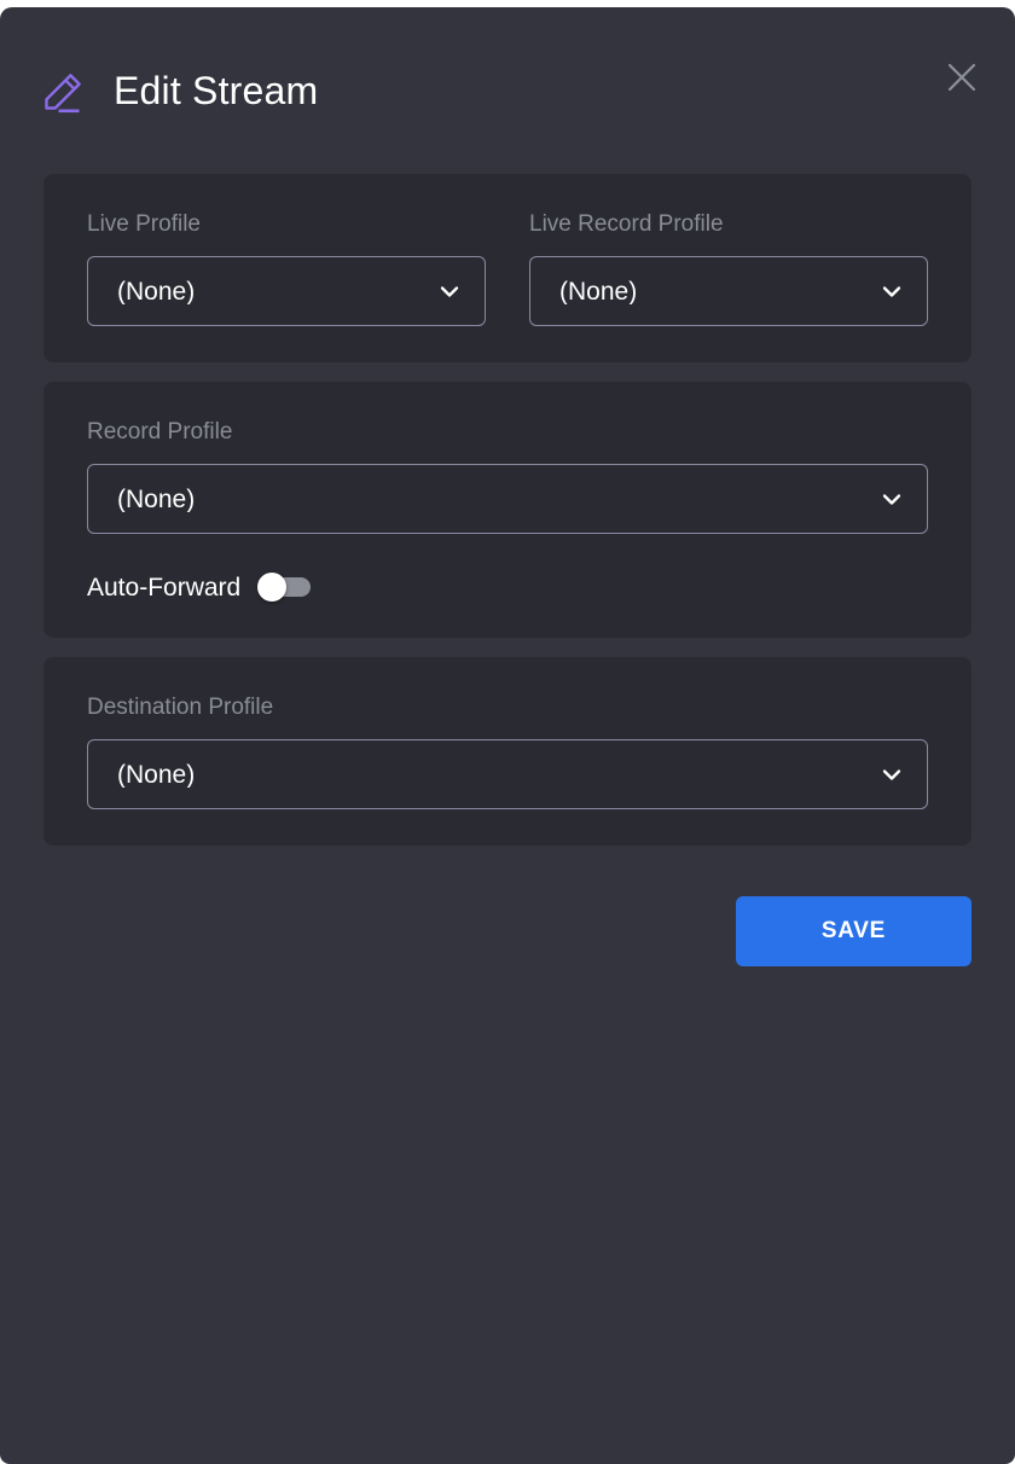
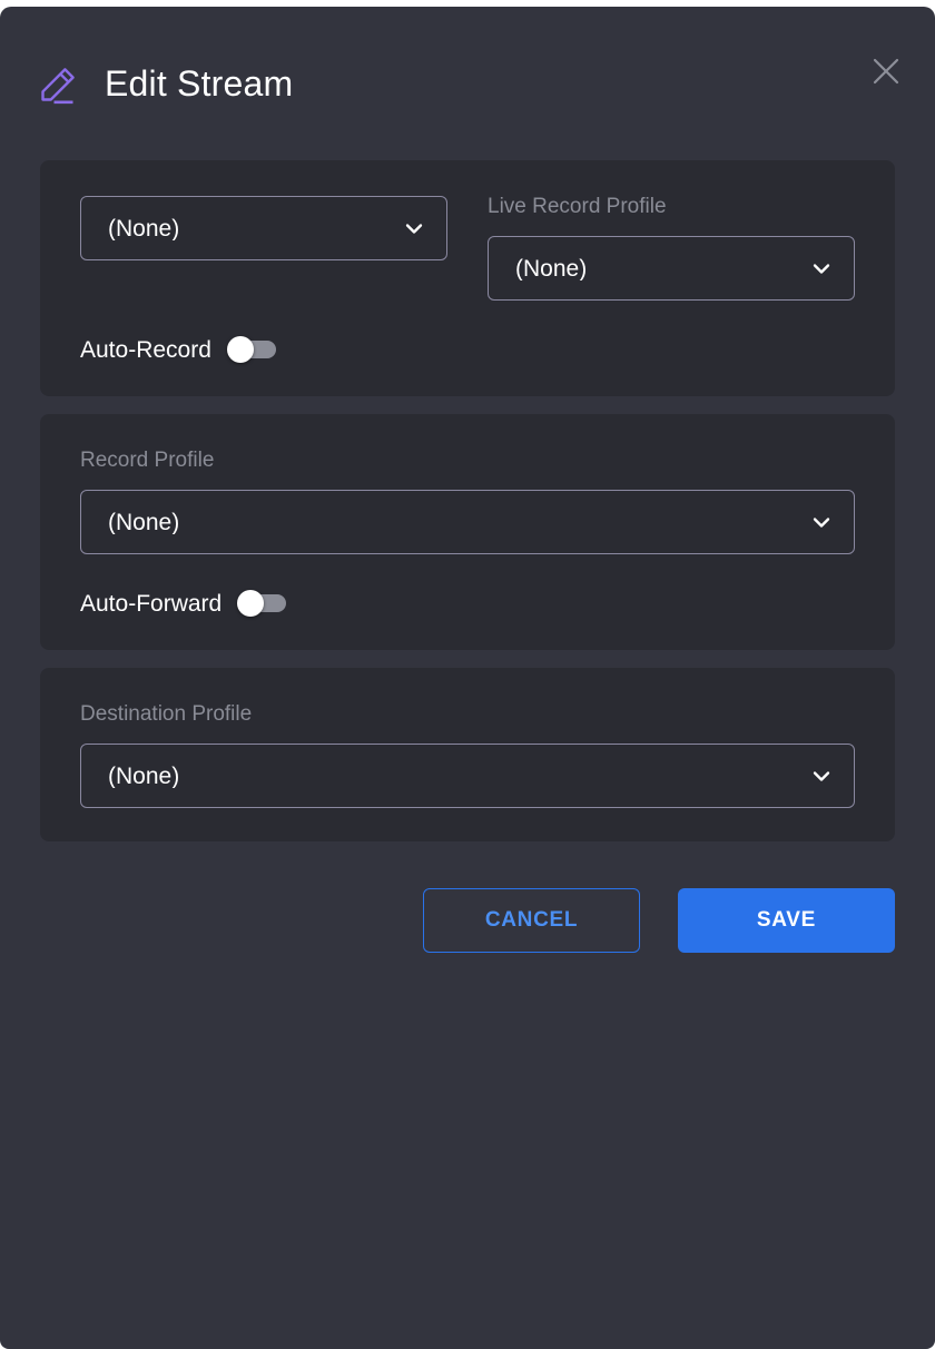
  Edit Stream
- Live Profile
  (None)
  Live Record Profile
  (None)
+ Auto-Record
  Record Profile
  (None)
  Auto-Forward
  Destination Profile
  (None)
+ CANCEL
  SAVE
